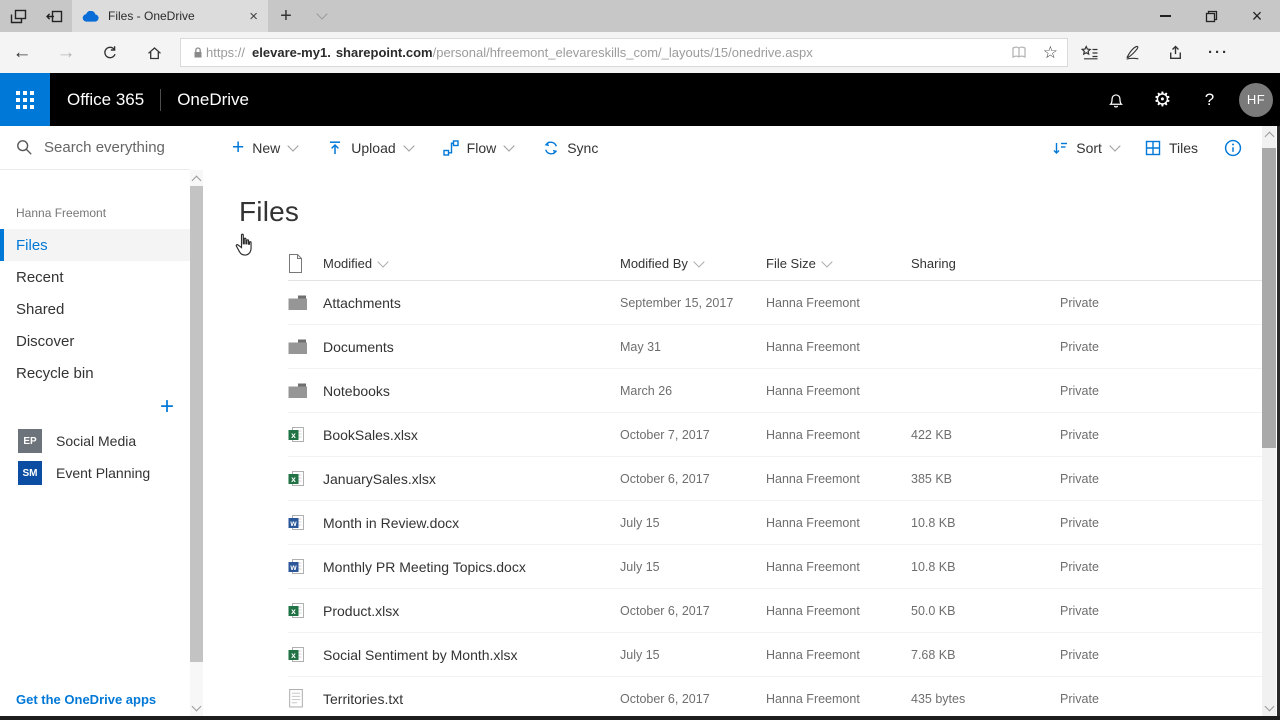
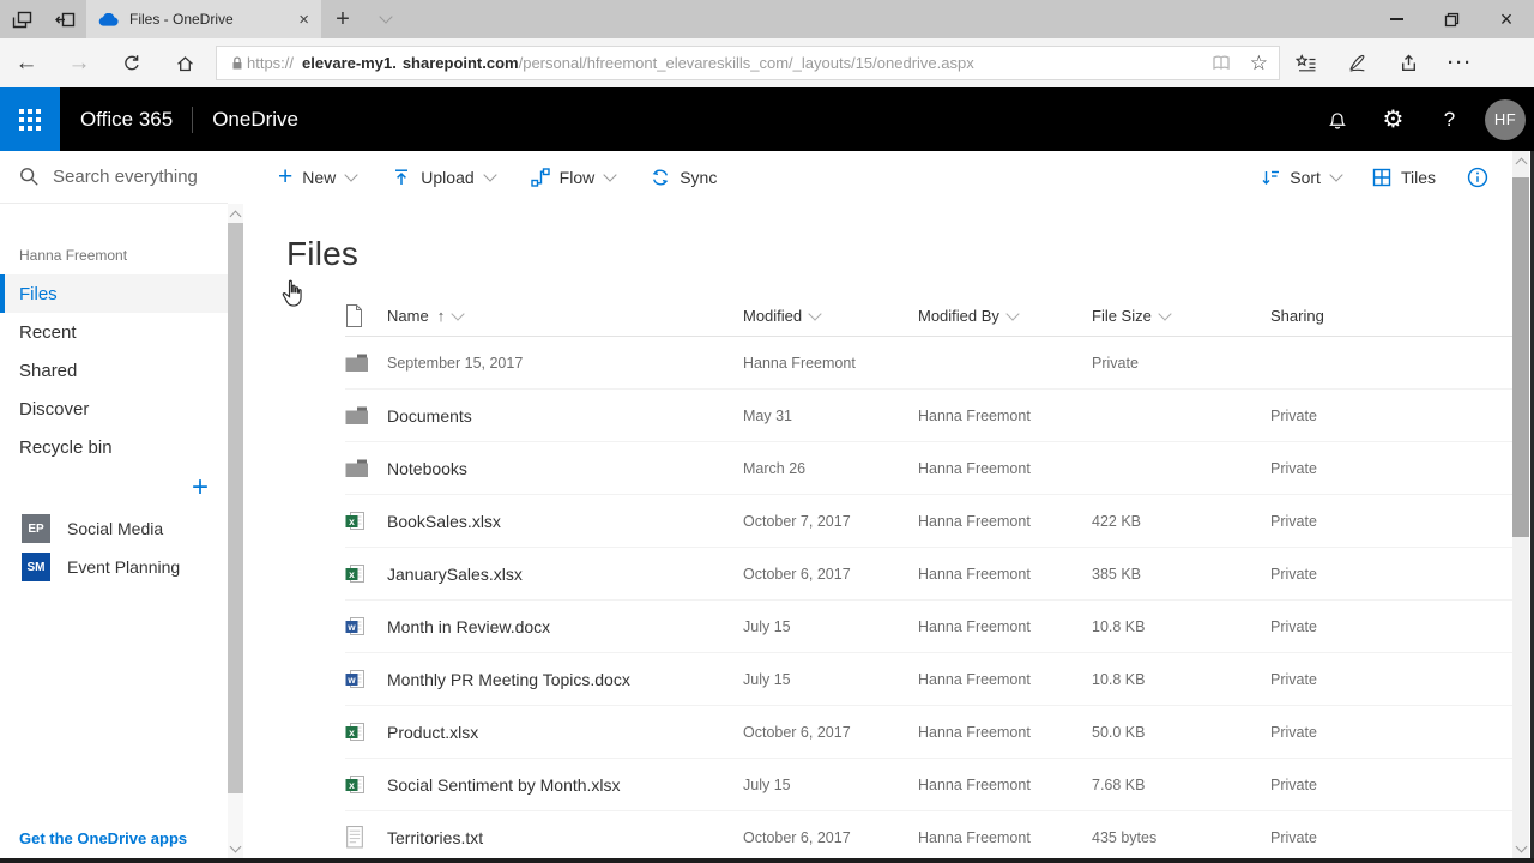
  Files - OneDrive
  ×
  +
  ×
  ←
  →
  https://
  elevare-my1.
  sharepoint.com
  /personal/hfreemont_elevareskills_com/_layouts/15/onedrive.aspx
  ☆
  ···
  Office 365
  OneDrive
  ⚙
  ?
  HF
  Search everything
  Hanna Freemont
  Files
  Recent
  Shared
  Discover
  Recycle bin
  +
  EP
  Social Media
  SM
  Event Planning
  Get the OneDrive apps
  +
  New
  Upload
  Flow
  Sync
  Sort
  Tiles
  Files
+ Name
+ ↑
  Modified
  Modified By
  File Size
  Sharing
- Attachments
  September 15, 2017
  Hanna Freemont
  Private
  Documents
  May 31
  Hanna Freemont
  Private
  Notebooks
  March 26
  Hanna Freemont
  Private
  x
  BookSales.xlsx
  October 7, 2017
  Hanna Freemont
  422 KB
  Private
  x
  JanuarySales.xlsx
  October 6, 2017
  Hanna Freemont
  385 KB
  Private
  w
  Month in Review.docx
  July 15
  Hanna Freemont
  10.8 KB
  Private
  w
  Monthly PR Meeting Topics.docx
  July 15
  Hanna Freemont
  10.8 KB
  Private
  x
  Product.xlsx
  October 6, 2017
  Hanna Freemont
  50.0 KB
  Private
  x
  Social Sentiment by Month.xlsx
  July 15
  Hanna Freemont
  7.68 KB
  Private
  Territories.txt
  October 6, 2017
  Hanna Freemont
  435 bytes
  Private
